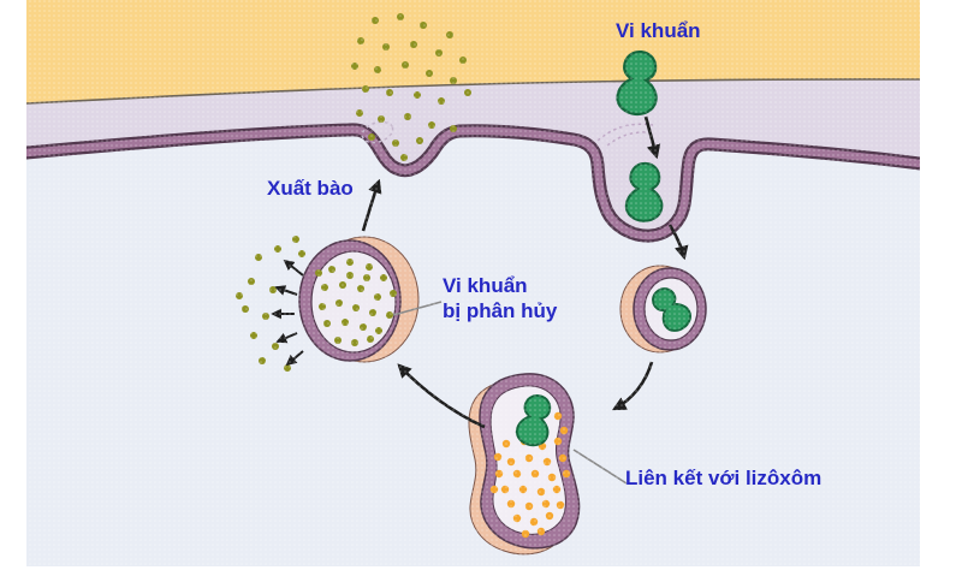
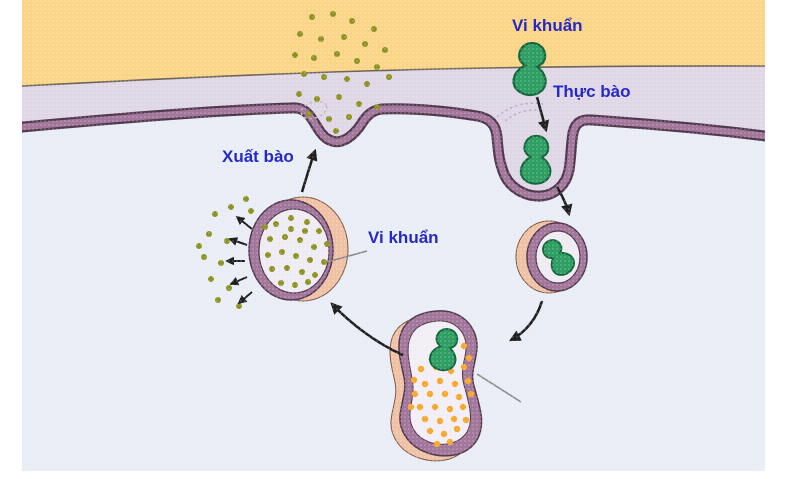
  Vi khuẩn
+ Thực bào
  Xuất bào
  Vi khuẩn
- bị phân hủy
- Liên kết với lizôxôm
